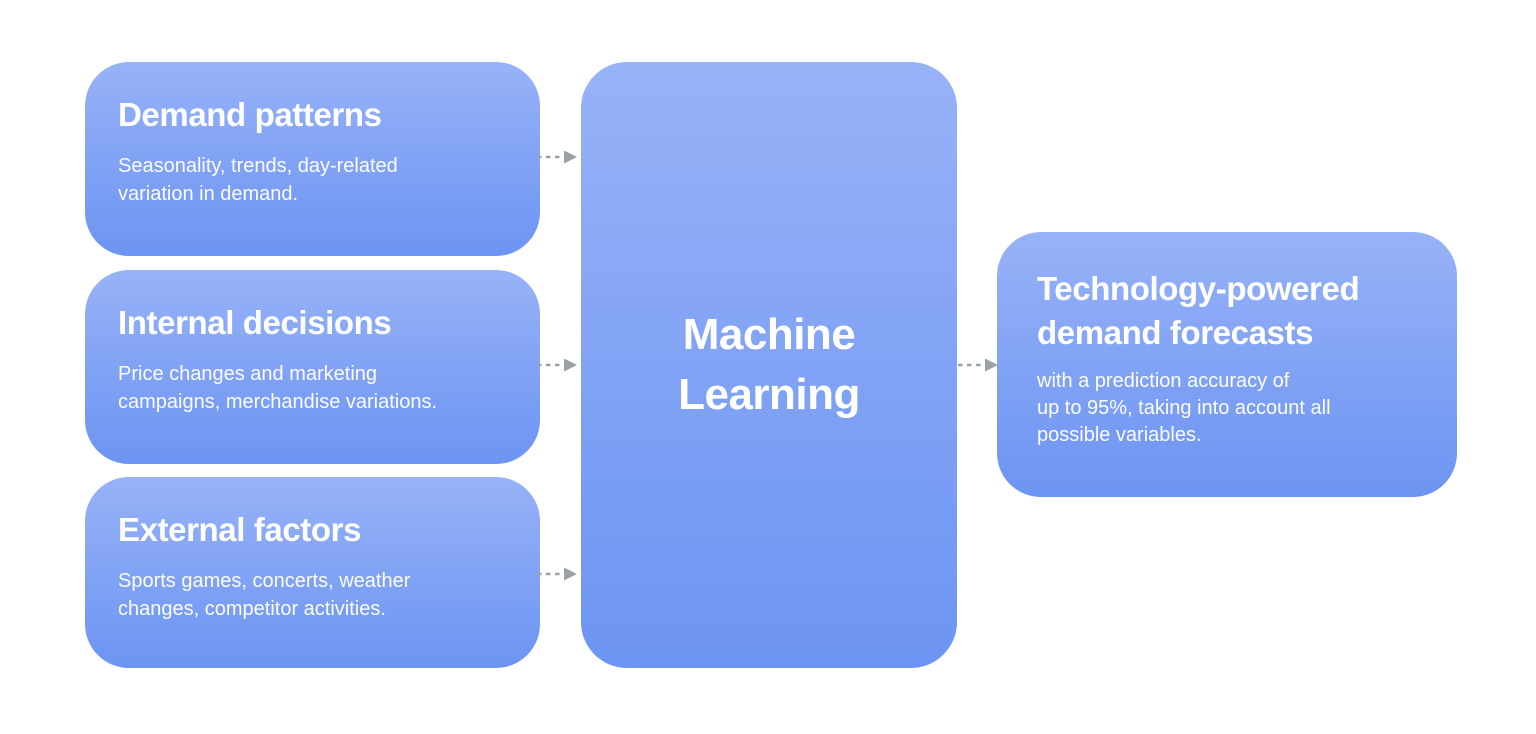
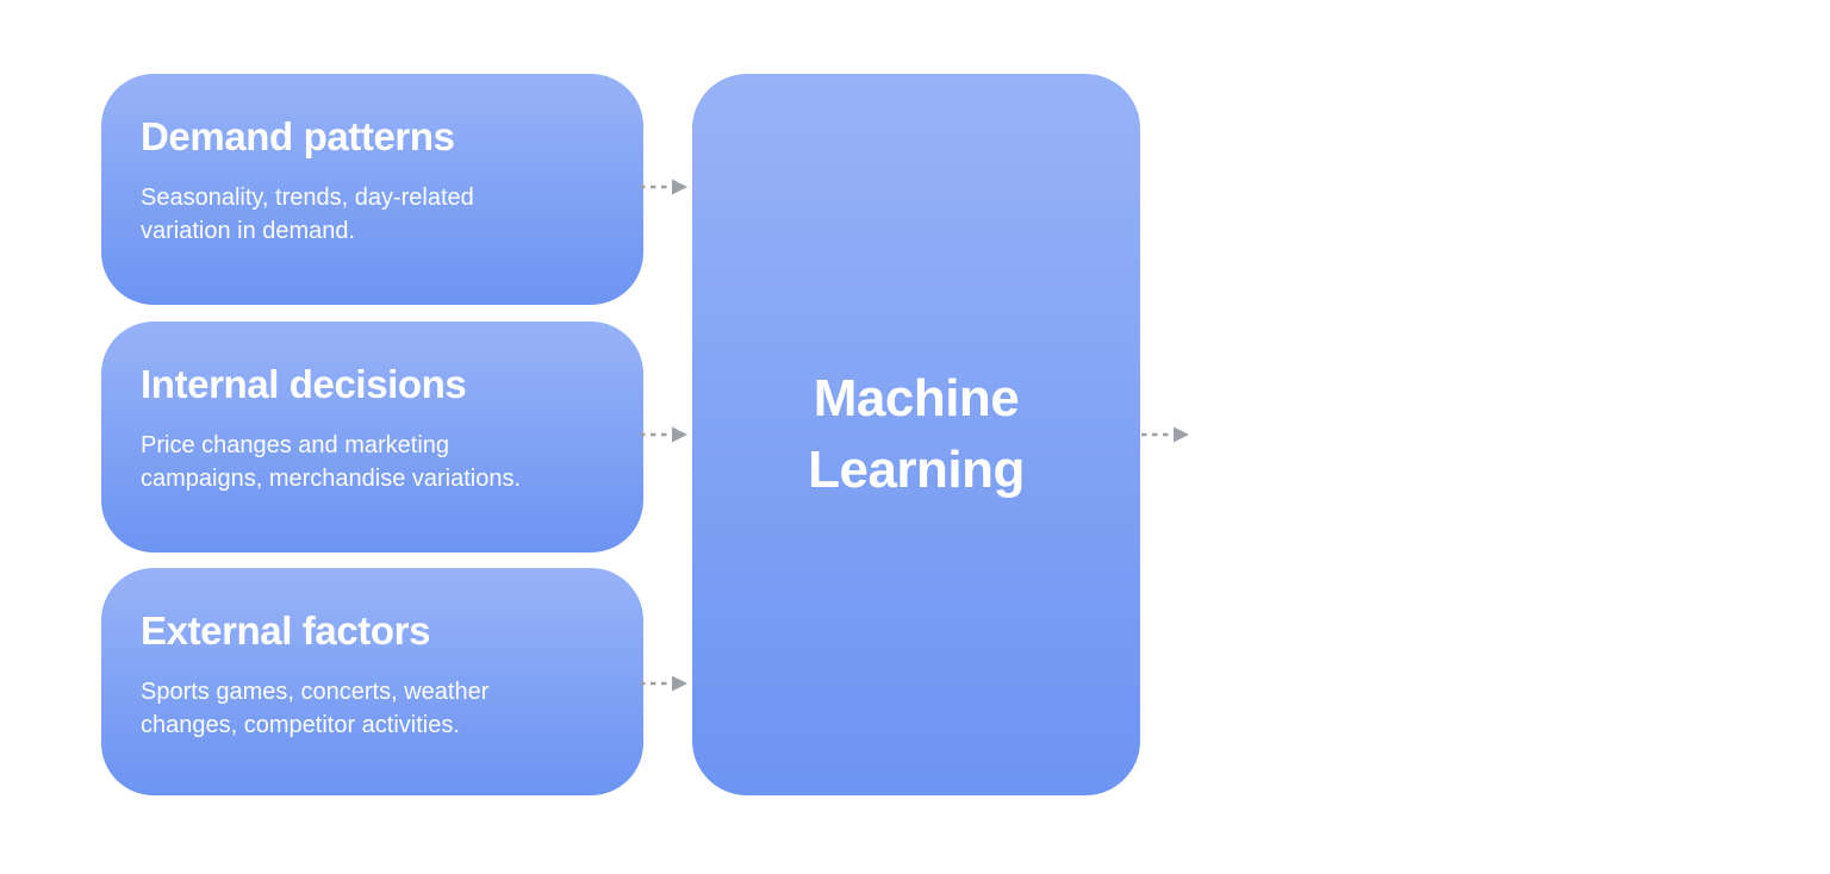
  Demand patterns
  Seasonality, trends, day-related
  variation in demand.
  Internal decisions
  Price changes and marketing
  campaigns, merchandise variations.
  External factors
  Sports games, concerts, weather
  changes, competitor activities.
  Machine
  Learning
- Technology-powered
- demand forecasts
- with a prediction accuracy of
- up to 95%, taking into account all
- possible variables.
